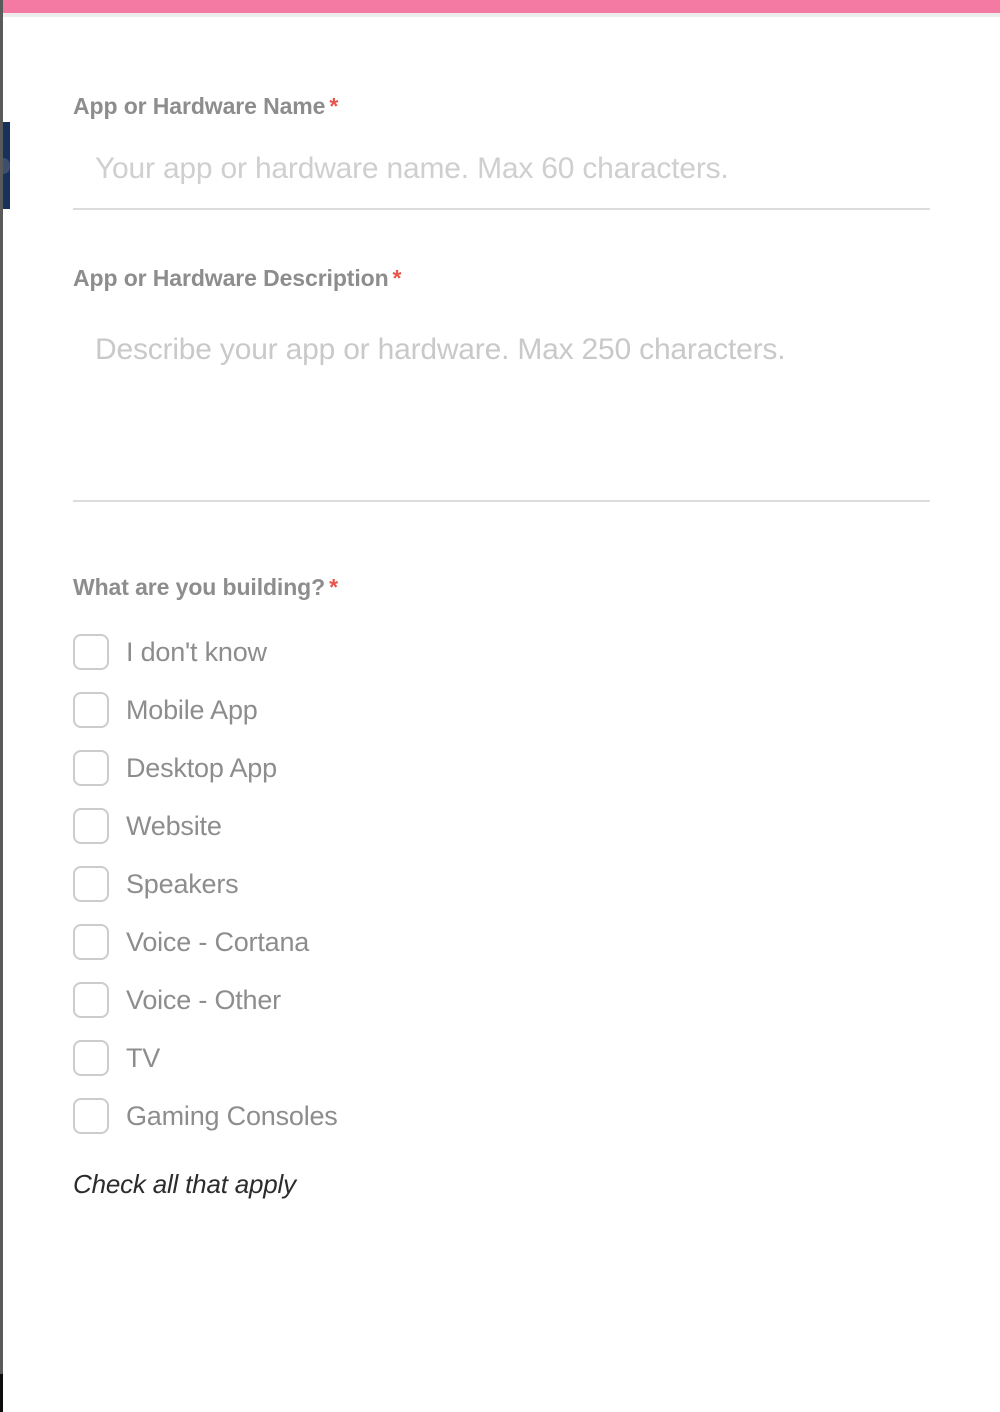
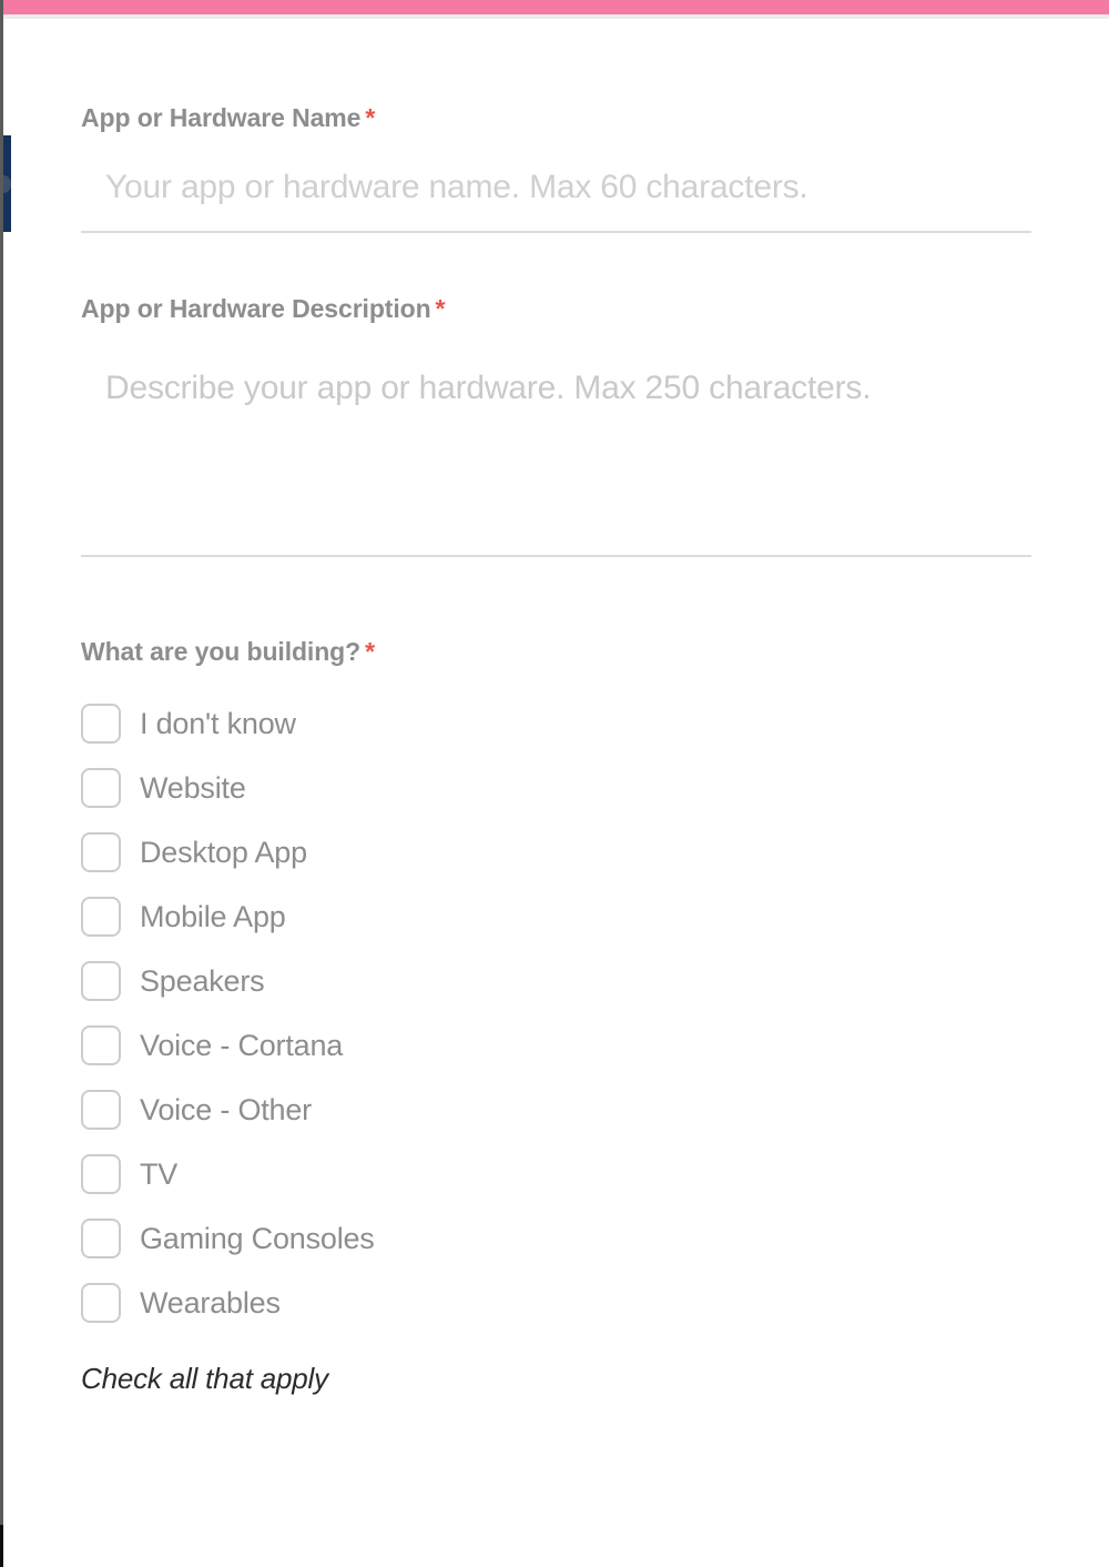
  App or Hardware Name *
  Your app or hardware name. Max 60 characters.
  App or Hardware Description *
  Describe your app or hardware. Max 250 characters.
  What are you building? *
  I don't know
- Mobile App
+ Website
  Desktop App
- Website
+ Mobile App
  Speakers
  Voice - Cortana
  Voice - Other
  TV
  Gaming Consoles
+ Wearables
  Check all that apply
